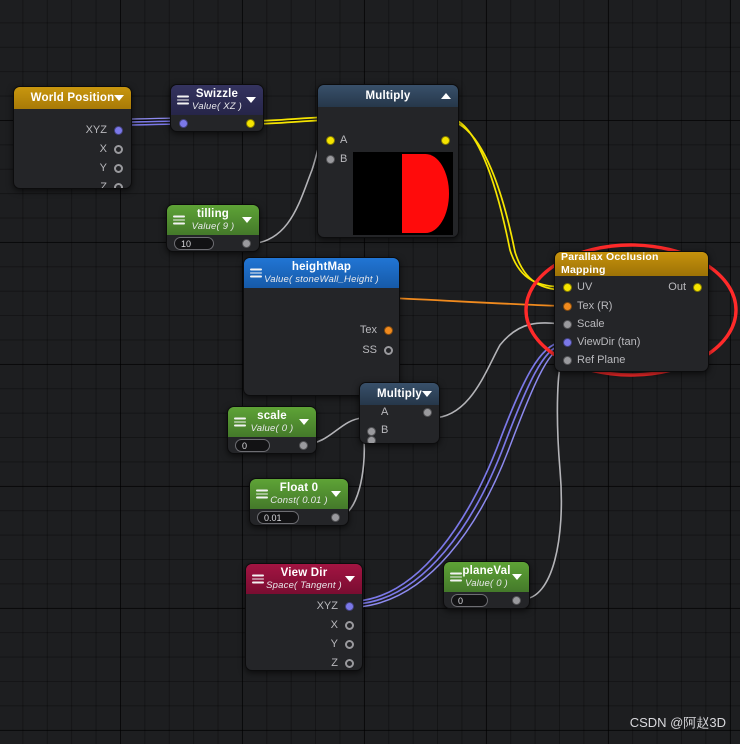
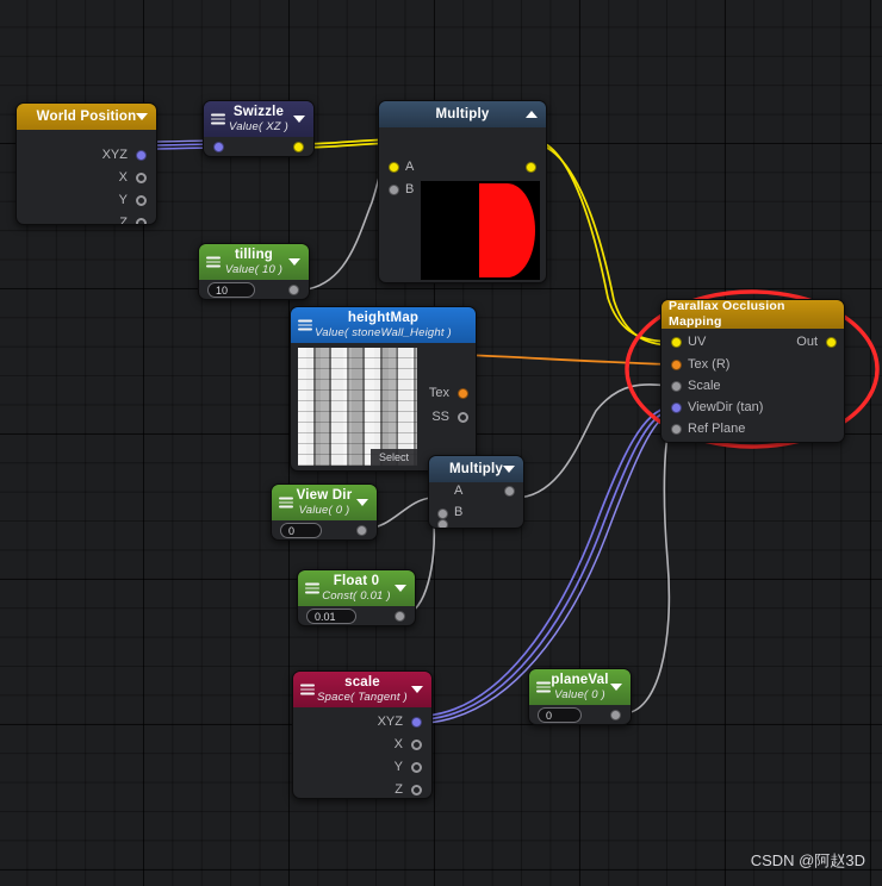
  World Position
  XYZ
  X
  Y
  Z
  Swizzle
  Value( XZ )
  Multiply
  A
  B
  tilling
- Value( 9 )
+ Value( 10 )
  10
  heightMap
  Value( stoneWall_Height )
+ Select
  Tex
  SS
  Parallax Occlusion Mapping
  UV
  Tex (R)
  Scale
  ViewDir (tan)
  Ref Plane
  Out
- scale
+ View Dir
  Value( 0 )
  0
  Multiply
  A
  B
  Float 0
  Const( 0.01 )
  0.01
- View Dir
+ scale
  Space( Tangent )
  XYZ
  X
  Y
  Z
  planeVal
  Value( 0 )
  0
  CSDN @阿赵3D
